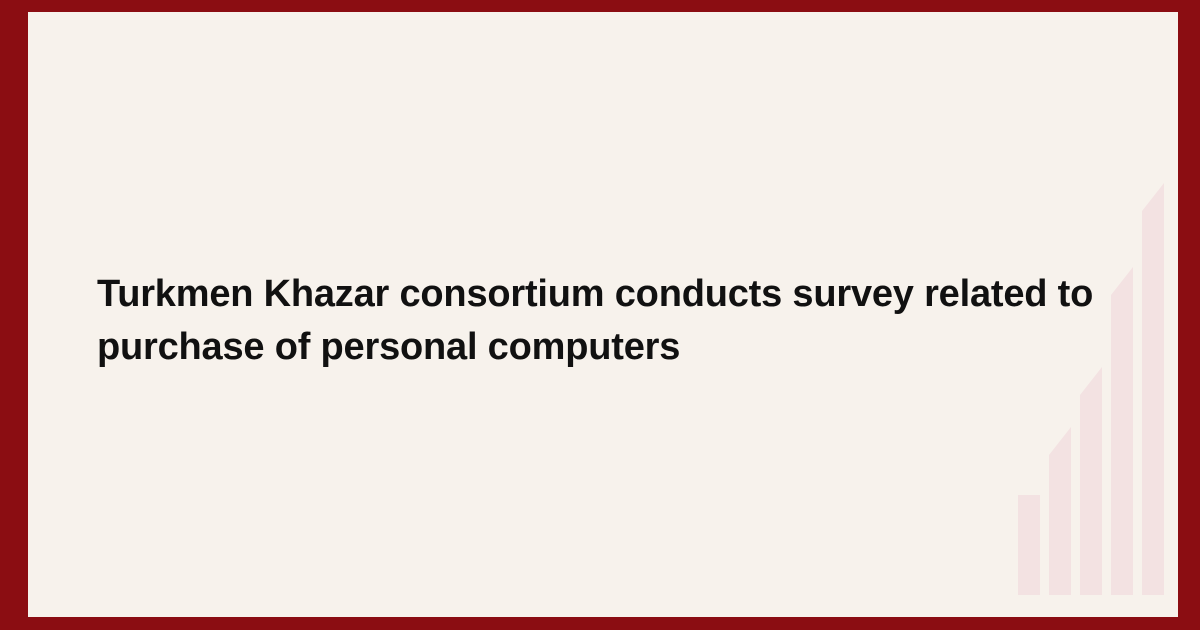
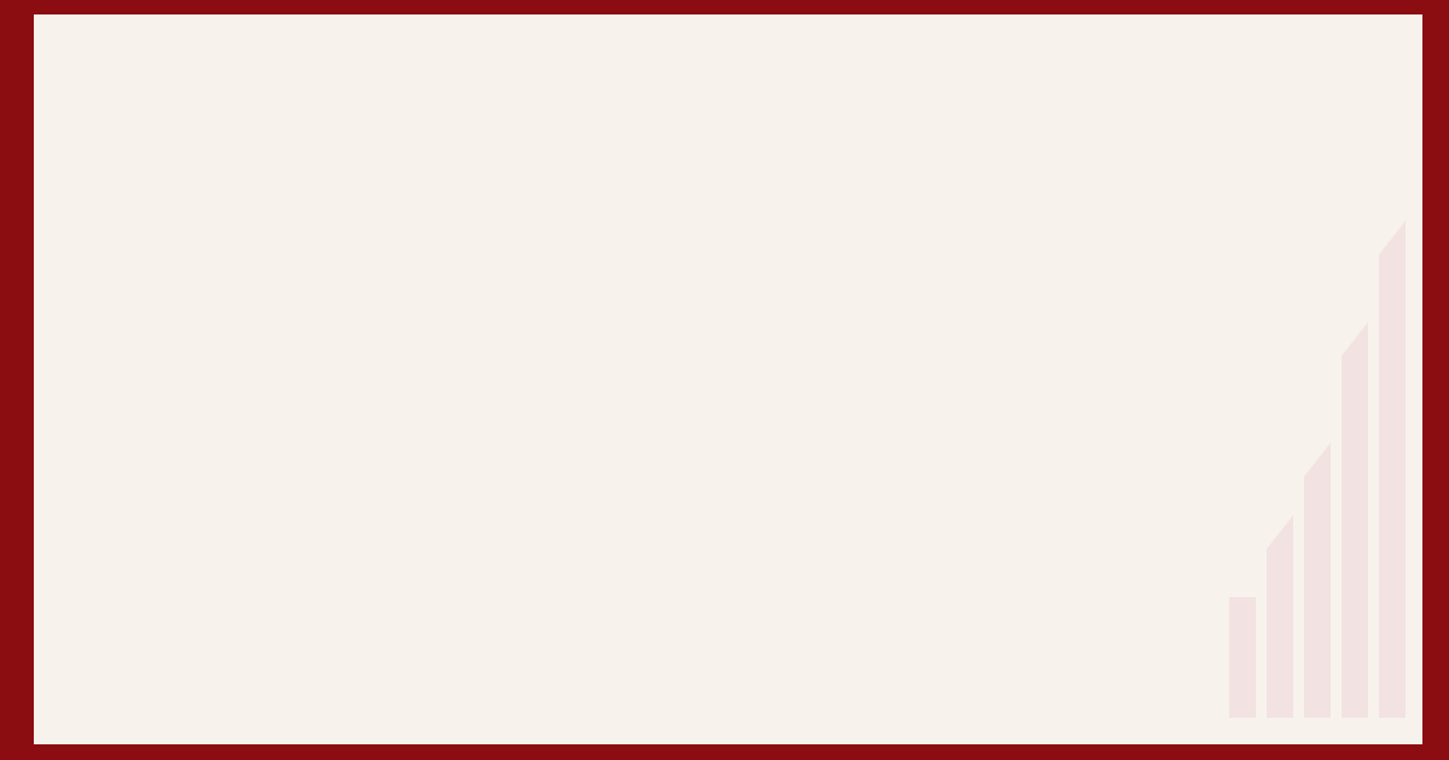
- Turkmen Khazar consortium conducts survey related to purchase of personal computers
